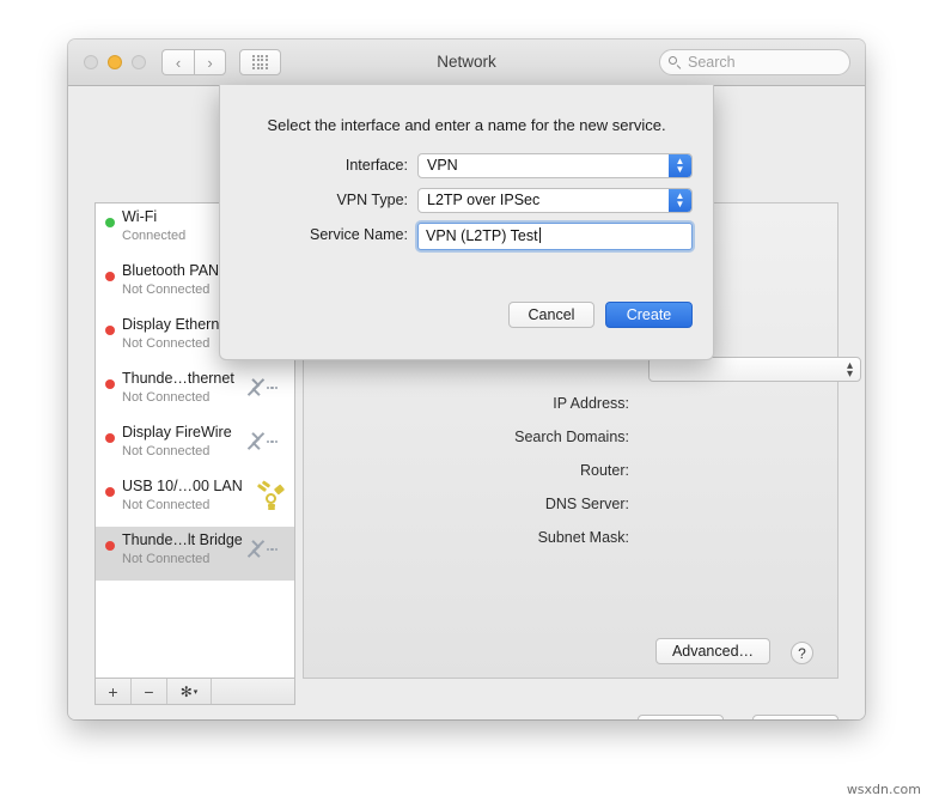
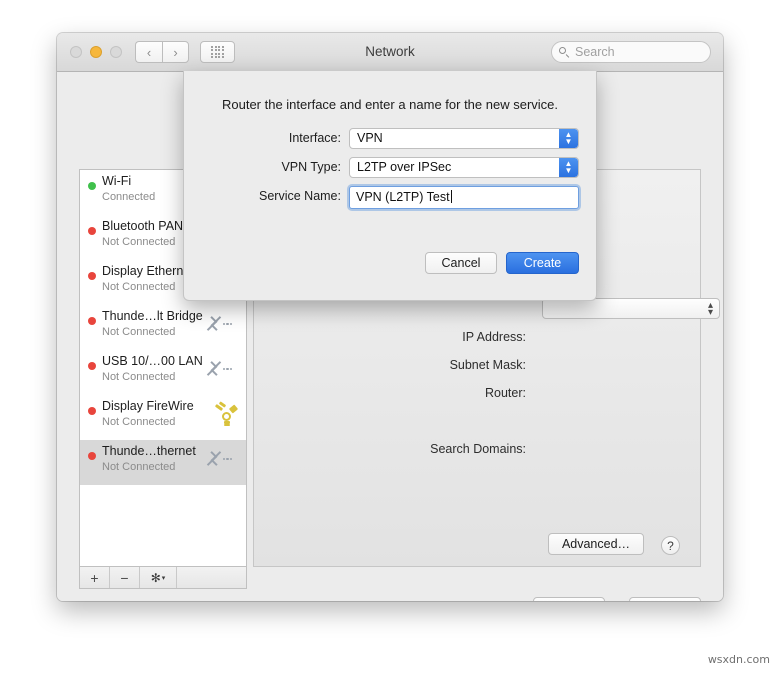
  ‹
  ›
  Network
  Search
  Wi-Fi
  Connected
  Bluetooth PAN
  Not Connected
  Display Ethern
  Not Connected
- Thunde…thernet
+ Thunde…lt Bridge
  Not Connected
- Display FireWire
+ USB 10/…00 LAN
  Not Connected
- USB 10/…00 LAN
+ Display FireWire
  Not Connected
- Thunde…lt Bridge
+ Thunde…thernet
  Not Connected
  +
  −
  ✻
  ▴
  ▾
  IP Address:
- Search Domains:
+ Subnet Mask:
  Router:
- DNS Server:
- Subnet Mask:
+ Search Domains:
  Advanced…
  ?
- Select the interface and enter a name for the new service.
+ Router the interface and enter a name for the new service.
  Interface:
  VPN
  ▲
  ▼
  VPN Type:
  L2TP over IPSec
  ▲
  ▼
  Service Name:
  VPN (L2TP) Test
  Cancel
  Create
  wsxdn.com
